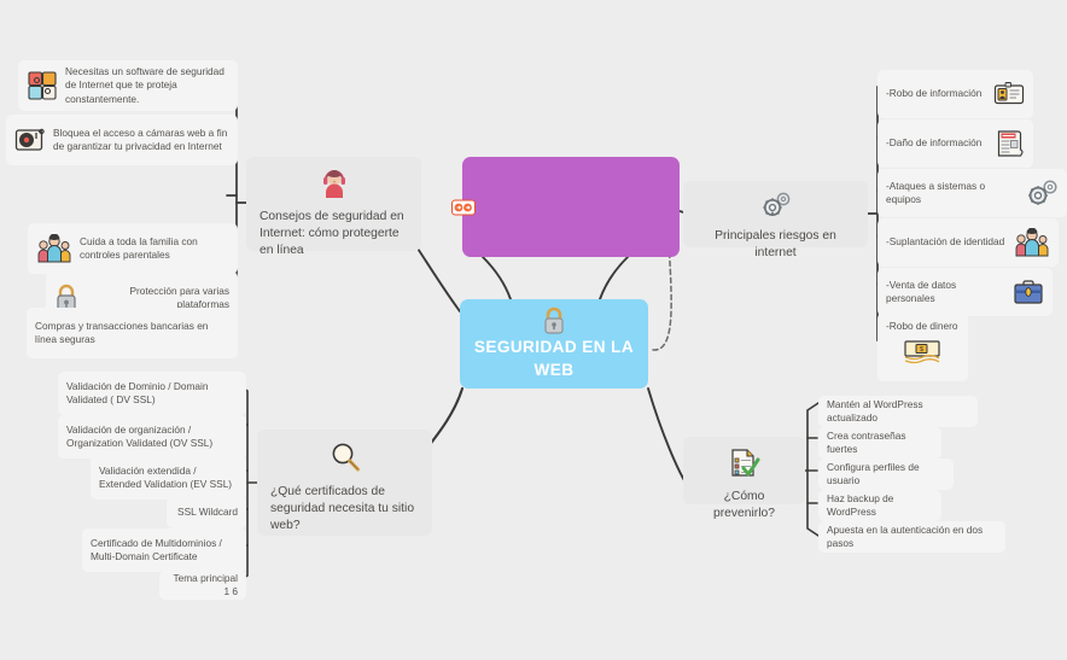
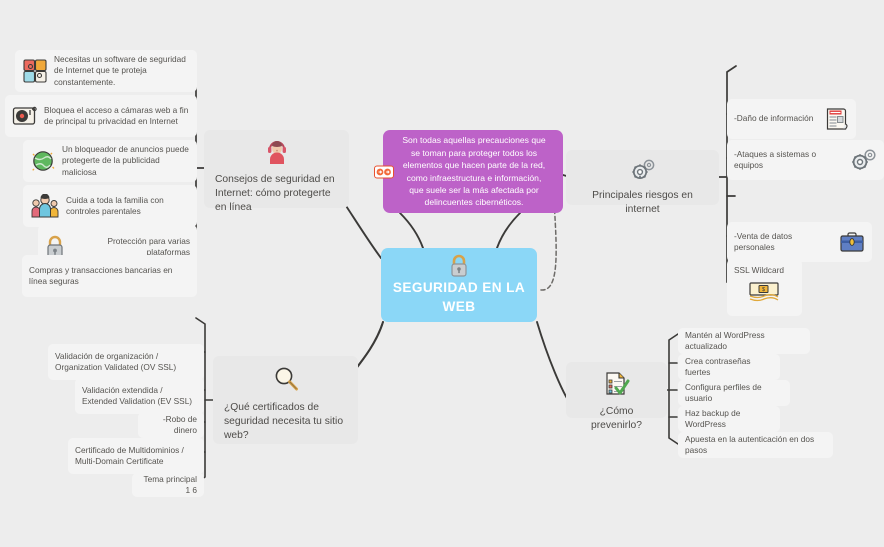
  SEGURIDAD EN LA WEB
+ Son todas aquellas precauciones que se toman para proteger todos los elementos que hacen parte de la red, como infraestructura e información, que suele ser la más afectada por delincuentes cibernéticos.
  Consejos de seguridad en Internet: cómo protegerte en línea
  Necesitas un software de seguridad de Internet que te proteja constantemente.
- Bloquea el acceso a cámaras web a fin de garantizar tu privacidad en Internet
+ Bloquea el acceso a cámaras web a fin de principal tu privacidad en Internet
+ Un bloqueador de anuncios puede protegerte de la publicidad maliciosa
  Cuida a toda la familia con controles parentales
  Protección para varias plataformas
  Compras y transacciones bancarias en línea seguras
  Principales riesgos en internet
- -Robo de información
  -Daño de información
  -Ataques a sistemas o equipos
- -Suplantación de identidad
  -Venta de datos personales
- -Robo de dinero
+ SSL Wildcard
  ¿Qué certificados de seguridad necesita tu sitio web?
- Validación de Dominio / Domain Validated ( DV SSL)
  Validación de organización / Organization Validated (OV SSL)
  Validación extendida / Extended Validation (EV SSL)
- SSL Wildcard
+ -Robo de dinero
  Certificado de Multidominios / Multi-Domain Certificate
  Tema principal 1 6
  ¿Cómo prevenirlo?
  Mantén al WordPress actualizado
  Crea contraseñas fuertes
  Configura perfiles de usuario
  Haz backup de WordPress
  Apuesta en la autenticación en dos pasos
